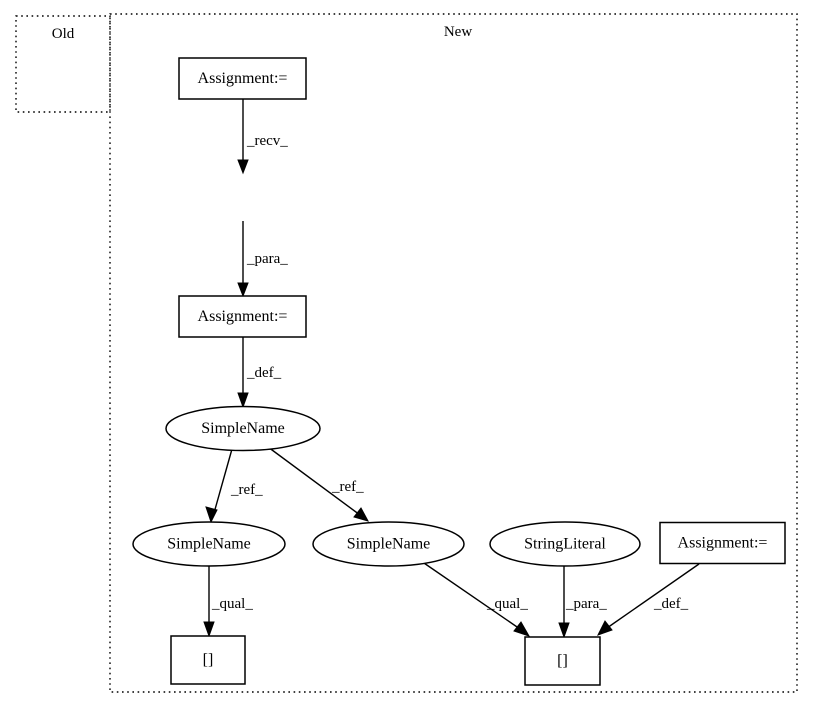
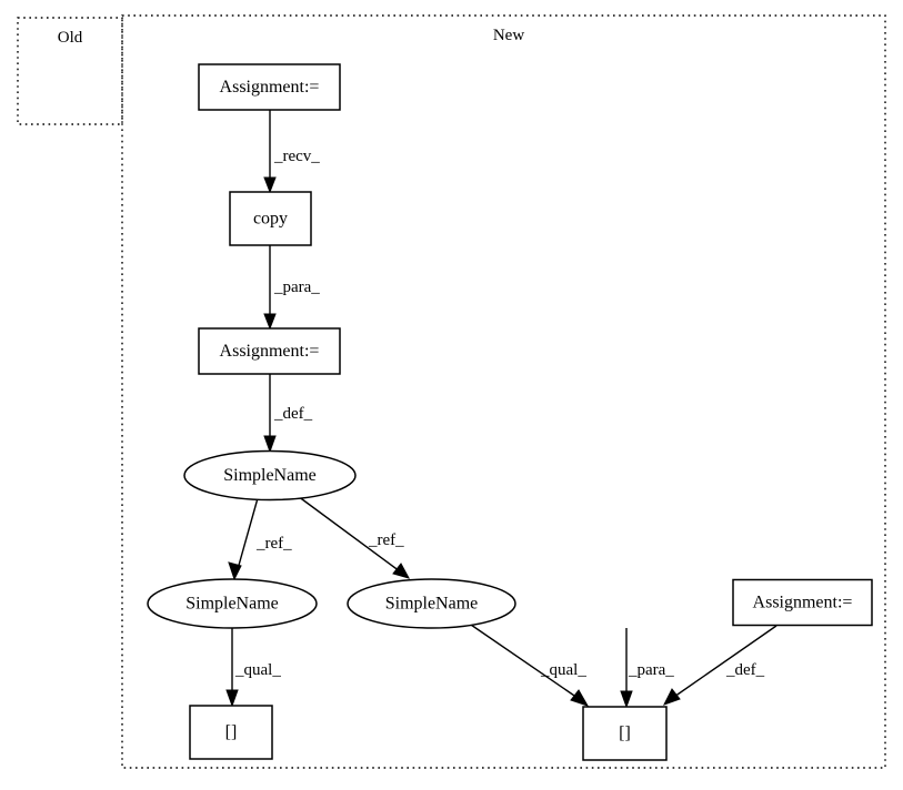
  Old
  New
  _recv_
  _para_
  _def_
  _ref_
  _ref_
  _qual_
  _qual_
  _para_
  _def_
  Assignment:=
+ copy
  Assignment:=
  SimpleName
  SimpleName
  SimpleName
- StringLiteral
  Assignment:=
  []
  []
